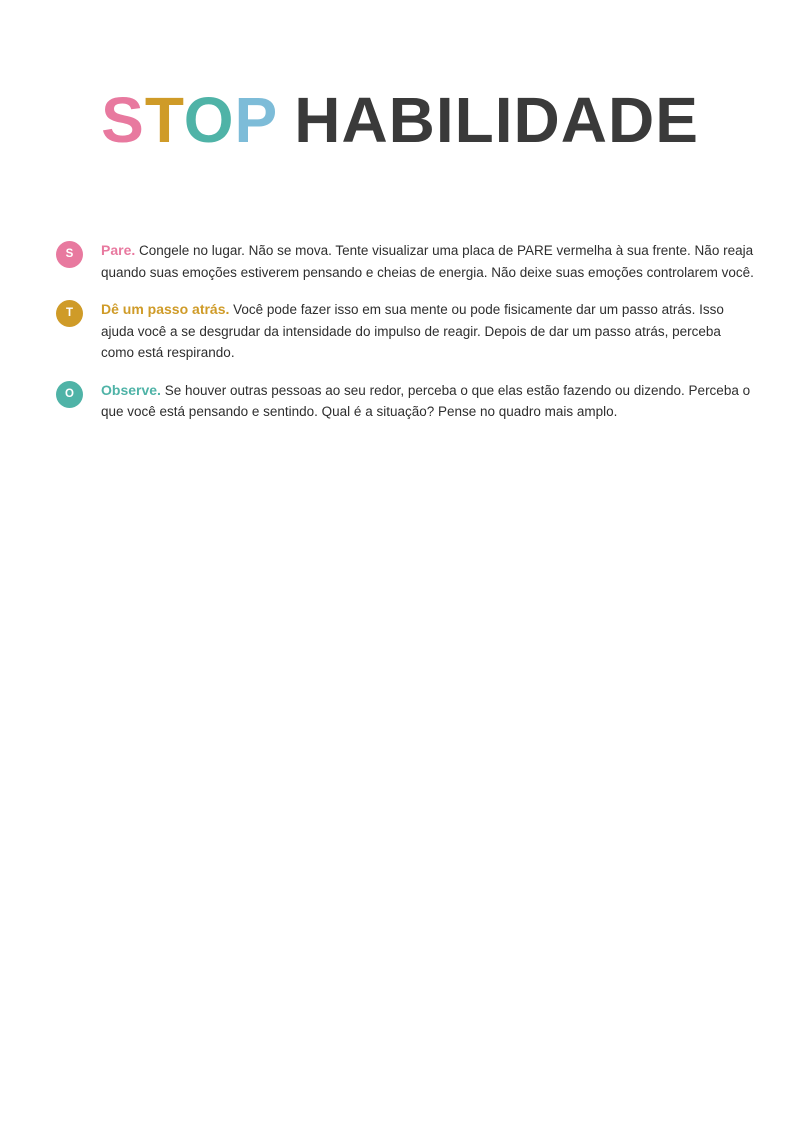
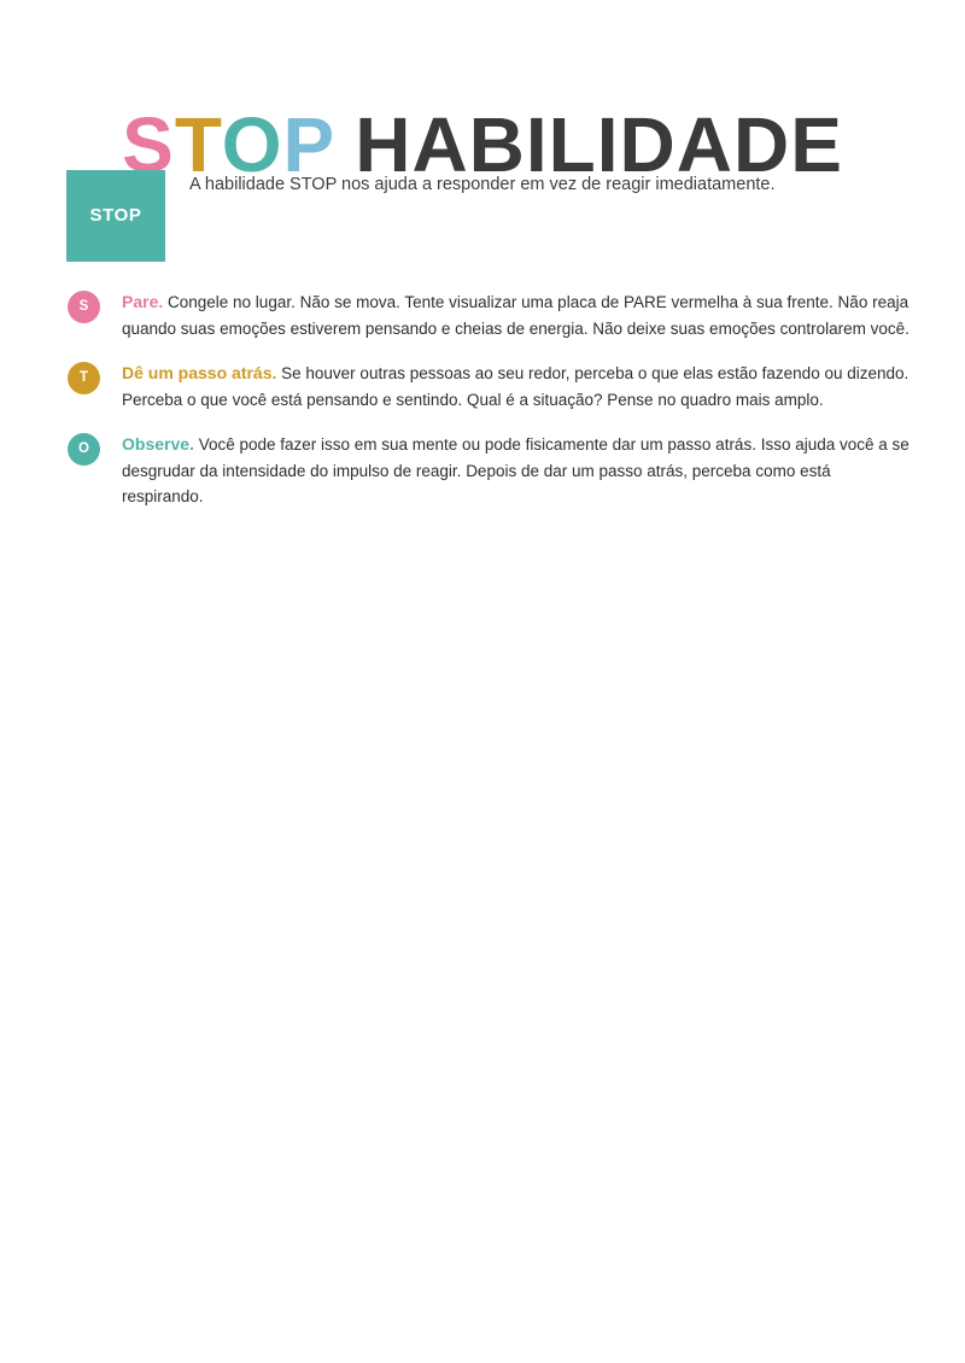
  STOP HABILIDADE
+ STOP
+ A habilidade STOP nos ajuda a responder em vez de reagir imediatamente.
  S
  Pare. Congele no lugar. Não se mova. Tente visualizar uma placa de PARE vermelha à sua frente. Não reaja quando suas emoções estiverem pensando e cheias de energia. Não deixe suas emoções controlarem você.
  T
- Dê um passo atrás. Você pode fazer isso em sua mente ou pode fisicamente dar um passo atrás. Isso ajuda você a se desgrudar da intensidade do impulso de reagir. Depois de dar um passo atrás, perceba como está respirando.
+ Dê um passo atrás. Se houver outras pessoas ao seu redor, perceba o que elas estão fazendo ou dizendo. Perceba o que você está pensando e sentindo. Qual é a situação? Pense no quadro mais amplo.
  O
- Observe. Se houver outras pessoas ao seu redor, perceba o que elas estão fazendo ou dizendo. Perceba o que você está pensando e sentindo. Qual é a situação? Pense no quadro mais amplo.
+ Observe. Você pode fazer isso em sua mente ou pode fisicamente dar um passo atrás. Isso ajuda você a se desgrudar da intensidade do impulso de reagir. Depois de dar um passo atrás, perceba como está respirando.
